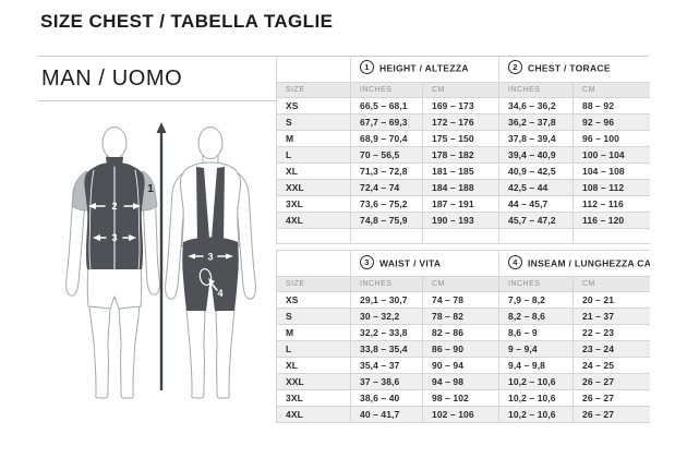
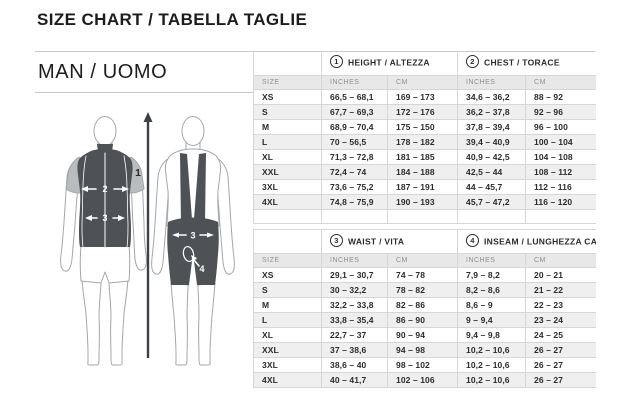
- SIZE CHEST / TABELLA TAGLIE
+ SIZE CHART / TABELLA TAGLIE
  MAN / UOMO
  2
  3
  1
  3
  4
  	1 HEIGHT / ALTEZZA	2 CHEST / TORACE
  XS	66,5 – 68,1	169 – 173	34,6 – 36,2	88 – 92
  S	67,7 – 69,3	172 – 176	36,2 – 37,8	92 – 96
  M	68,9 – 70,4	175 – 150	37,8 – 39,4	96 – 100
  L	70 – 56,5	178 – 182	39,4 – 40,9	100 – 104
  XL	71,3 – 72,8	181 – 185	40,9 – 42,5	104 – 108
  XXL	72,4 – 74	184 – 188	42,5 – 44	108 – 112
  3XL	73,6 – 75,2	187 – 191	44 – 45,7	112 – 116
  4XL	74,8 – 75,9	190 – 193	45,7 – 47,2	116 – 120
  	3 WAIST / VITA	4 INSEAM / LUNGHEZZA CA
  XS	29,1 – 30,7	74 – 78	7,9 – 8,2	20 – 21
- S	30 – 32,2	78 – 82	8,2 – 8,6	21 – 37
+ S	30 – 32,2	78 – 82	8,2 – 8,6	21 – 22
  M	32,2 – 33,8	82 – 86	8,6 – 9	22 – 23
  L	33,8 – 35,4	86 – 90	9 – 9,4	23 – 24
- XL	35,4 – 37	90 – 94	9,4 – 9,8	24 – 25
+ XL	22,7 – 37	90 – 94	9,4 – 9,8	24 – 25
  XXL	37 – 38,6	94 – 98	10,2 – 10,6	26 – 27
  3XL	38,6 – 40	98 – 102	10,2 – 10,6	26 – 27
  4XL	40 – 41,7	102 – 106	10,2 – 10,6	26 – 27
